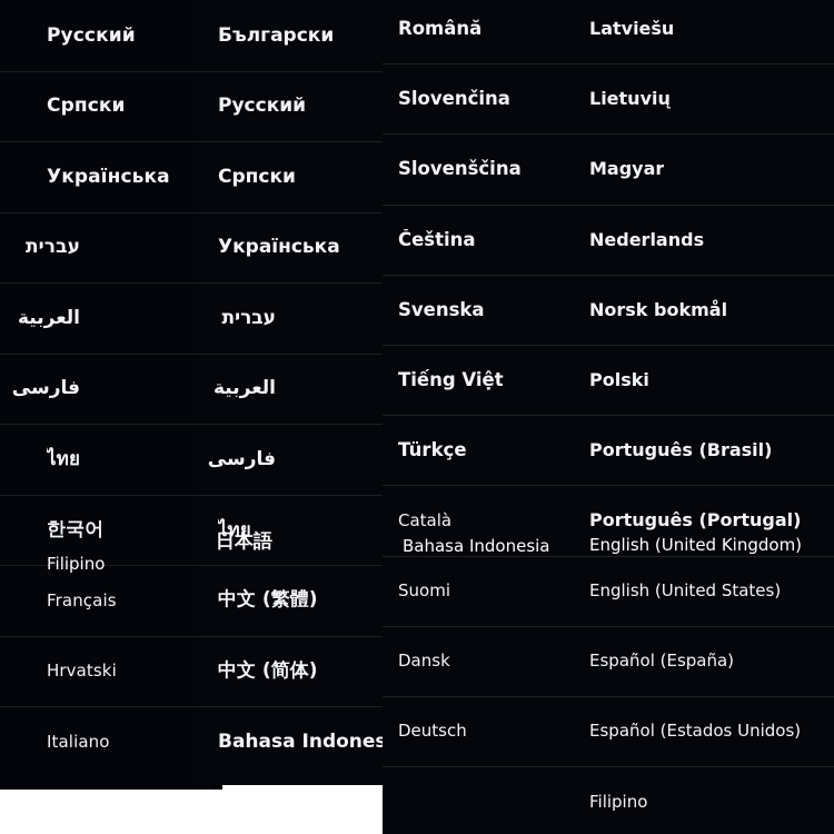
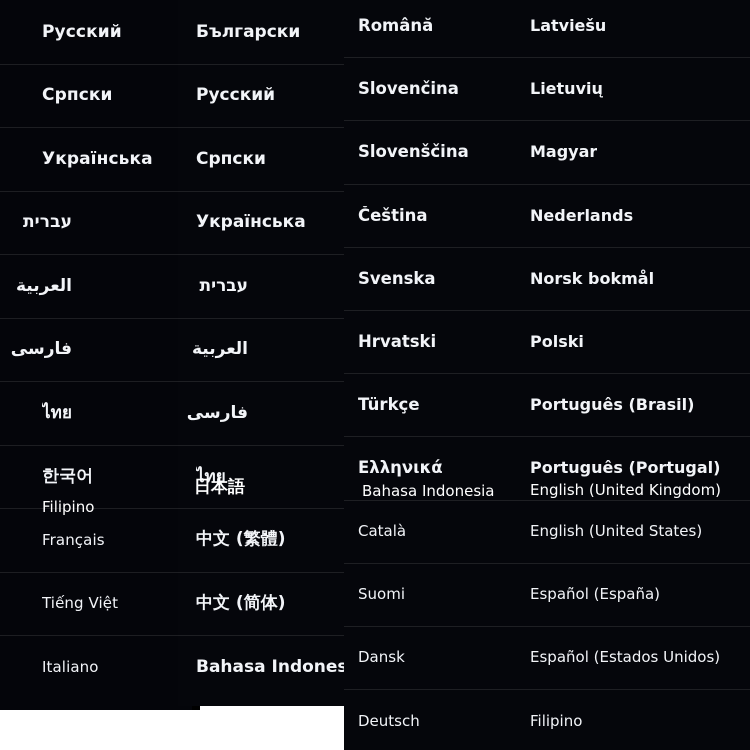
  Русский
  Српски
  Українська
  עברית
  العربية
  فارسی
  ไทย
  한국어
  Français
- Hrvatski
+ Tiếng Việt
  Italiano
  Български
  Русский
  Српски
  Українська
  עברית
  العربية
  فارسی
  ไทย
  中文 (繁體)
  中文 (简体)
  Bahasa Indones
  Română
  Slovenčina
  Slovenščina
  Čeština
  Svenska
- Tiếng Việt
+ Hrvatski
  Türkçe
+ Ελληνικά
  Català
  Suomi
  Dansk
  Deutsch
  Latviešu
  Lietuvių
  Magyar
  Nederlands
  Norsk bokmål
  Polski
  Português (Brasil)
  Português (Portugal)
  English (United States)
  Español (España)
  Español (Estados Unidos)
  Filipino
  日本語
  Bahasa Indonesia
  English (United Kingdom)
  Filipino
